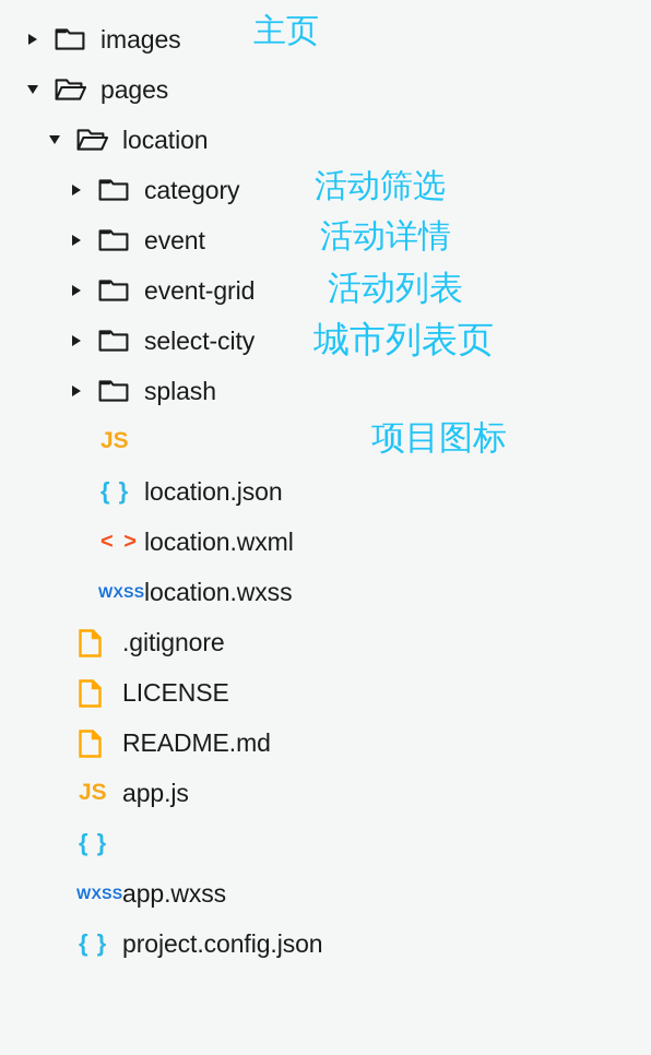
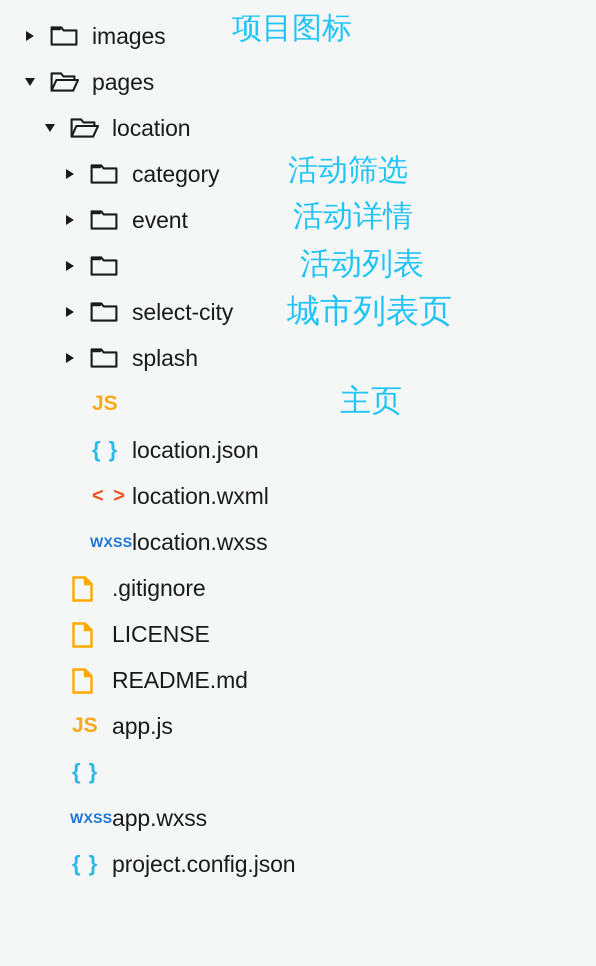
  images
  pages
  location
  category
  event
- event-grid
  select-city
  splash
  JS
  { }
  location.json
  < >
  location.wxml
  WXSS
  location.wxss
  .gitignore
  LICENSE
  README.md
  JS
  app.js
  { }
  WXSS
  app.wxss
  { }
  project.config.json
- 主页
+ 项目图标
  活动筛选
  活动详情
  活动列表
  城市列表页
- 项目图标
+ 主页
